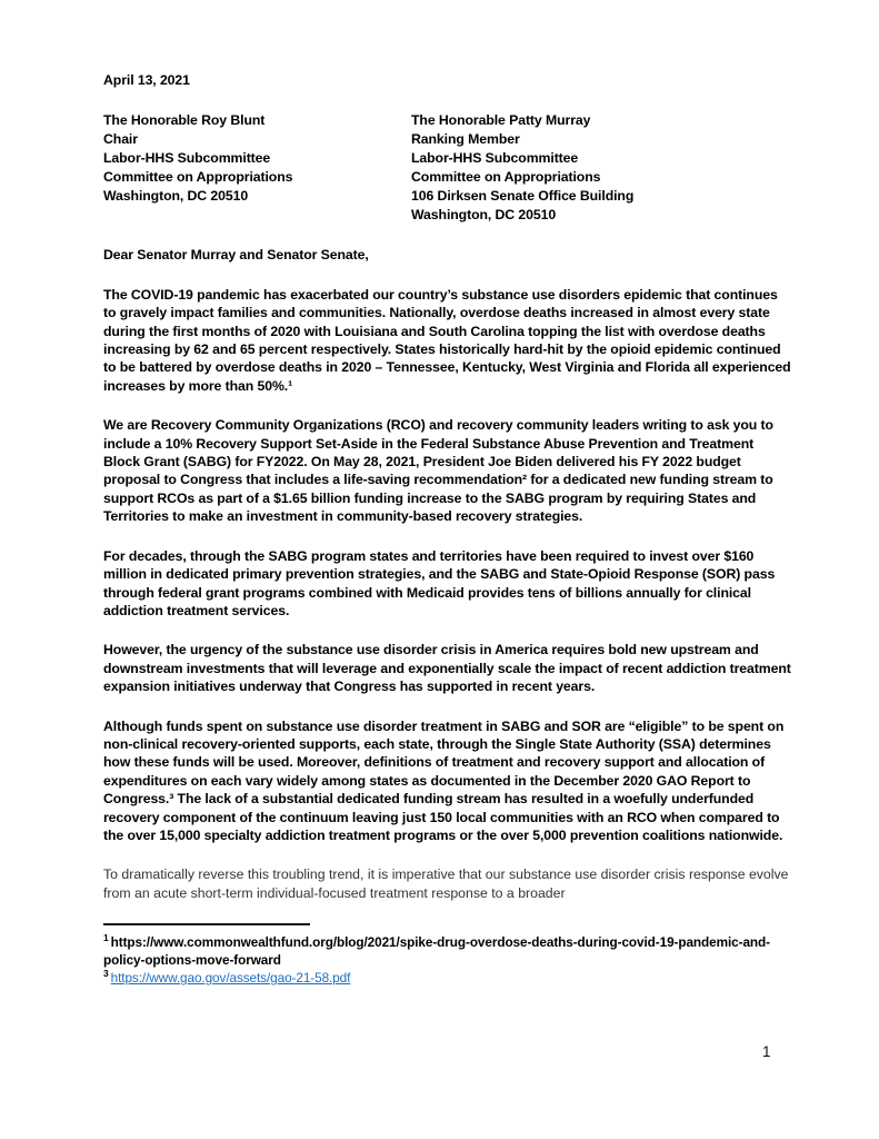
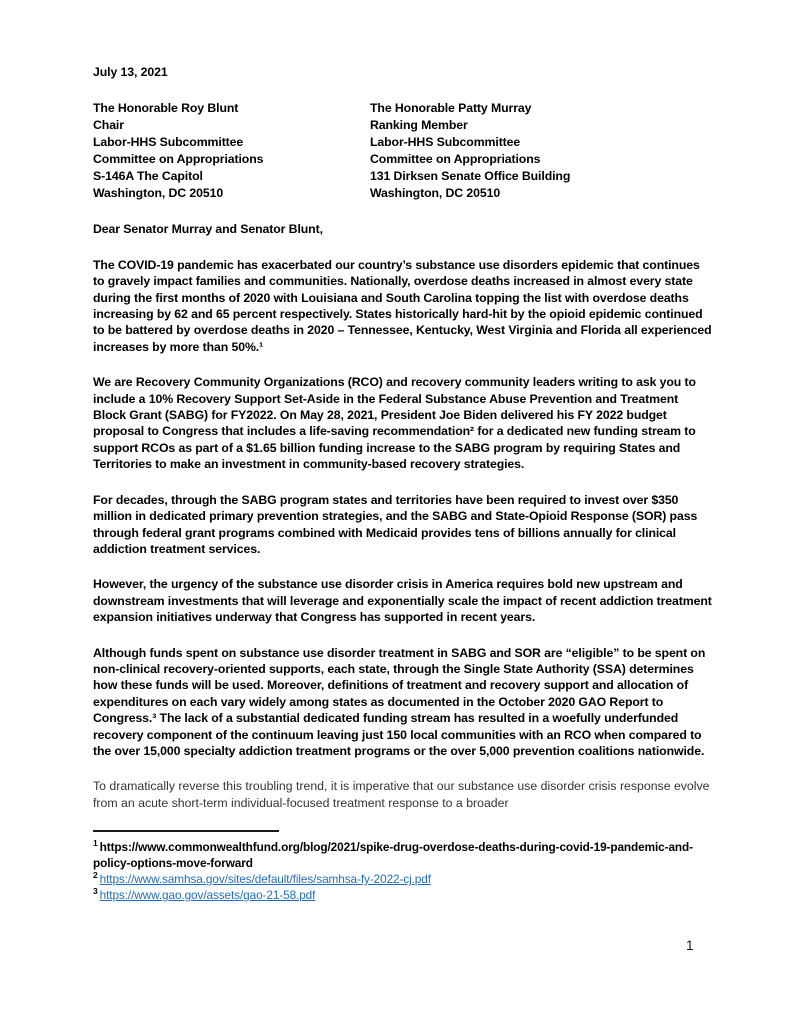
- April 13, 2021
+ July 13, 2021
  The Honorable Roy Blunt
  Chair
  Labor-HHS Subcommittee
  Committee on Appropriations
+ S-146A The Capitol
  Washington, DC 20510
  The Honorable Patty Murray
  Ranking Member
  Labor-HHS Subcommittee
  Committee on Appropriations
- 106 Dirksen Senate Office Building
+ 131 Dirksen Senate Office Building
  Washington, DC 20510
- Dear Senator Murray and Senator Senate,
+ Dear Senator Murray and Senator Blunt,
  The COVID-19 pandemic has exacerbated our country’s substance use disorders epidemic that continues to gravely impact families and communities. Nationally, overdose deaths increased in almost every state during the first months of 2020 with Louisiana and South Carolina topping the list with overdose deaths increasing by 62 and 65 percent respectively. States historically hard-hit by the opioid epidemic continued to be battered by overdose deaths in 2020 – Tennessee, Kentucky, West Virginia and Florida all experienced increases by more than 50%.¹
  We are Recovery Community Organizations (RCO) and recovery community leaders writing to ask you to include a 10% Recovery Support Set-Aside in the Federal Substance Abuse Prevention and Treatment Block Grant (SABG) for FY2022. On May 28, 2021, President Joe Biden delivered his FY 2022 budget proposal to Congress that includes a life-saving recommendation² for a dedicated new funding stream to support RCOs as part of a $1.65 billion funding increase to the SABG program by requiring States and Territories to make an investment in community-based recovery strategies.
- For decades, through the SABG program states and territories have been required to invest over $160 million in dedicated primary prevention strategies, and the SABG and State-Opioid Response (SOR) pass through federal grant programs combined with Medicaid provides tens of billions annually for clinical addiction treatment services.
+ For decades, through the SABG program states and territories have been required to invest over $350 million in dedicated primary prevention strategies, and the SABG and State-Opioid Response (SOR) pass through federal grant programs combined with Medicaid provides tens of billions annually for clinical addiction treatment services.
  However, the urgency of the substance use disorder crisis in America requires bold new upstream and downstream investments that will leverage and exponentially scale the impact of recent addiction treatment expansion initiatives underway that Congress has supported in recent years.
- Although funds spent on substance use disorder treatment in SABG and SOR are “eligible” to be spent on non-clinical recovery-oriented supports, each state, through the Single State Authority (SSA) determines how these funds will be used. Moreover, definitions of treatment and recovery support and allocation of expenditures on each vary widely among states as documented in the December 2020 GAO Report to Congress.³ The lack of a substantial dedicated funding stream has resulted in a woefully underfunded recovery component of the continuum leaving just 150 local communities with an RCO when compared to the over 15,000 specialty addiction treatment programs or the over 5,000 prevention coalitions nationwide.
+ Although funds spent on substance use disorder treatment in SABG and SOR are “eligible” to be spent on non-clinical recovery-oriented supports, each state, through the Single State Authority (SSA) determines how these funds will be used. Moreover, definitions of treatment and recovery support and allocation of expenditures on each vary widely among states as documented in the October 2020 GAO Report to Congress.³ The lack of a substantial dedicated funding stream has resulted in a woefully underfunded recovery component of the continuum leaving just 150 local communities with an RCO when compared to the over 15,000 specialty addiction treatment programs or the over 5,000 prevention coalitions nationwide.
  To dramatically reverse this troubling trend, it is imperative that our substance use disorder crisis response evolve from an acute short-term individual-focused treatment response to a broader
  1 https://www.commonwealthfund.org/blog/2021/spike-drug-overdose-deaths-during-covid-19-pandemic-and-policy-options-move-forward
+ 2 https://www.samhsa.gov/sites/default/files/samhsa-fy-2022-cj.pdf
  3 https://www.gao.gov/assets/gao-21-58.pdf
  1
